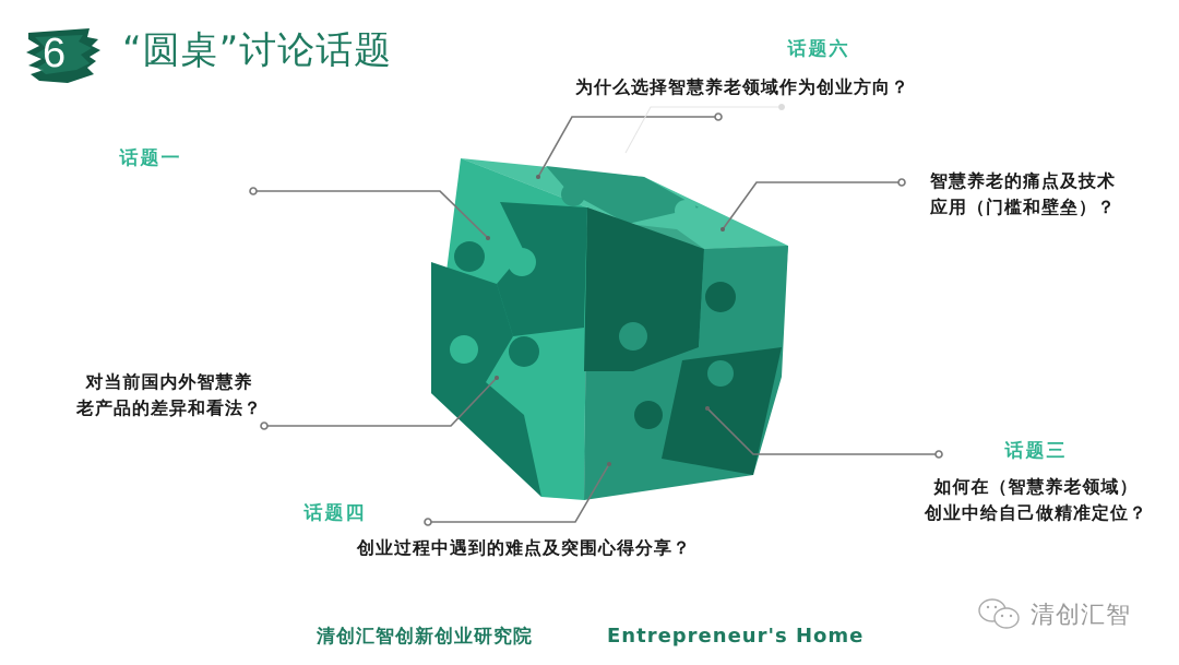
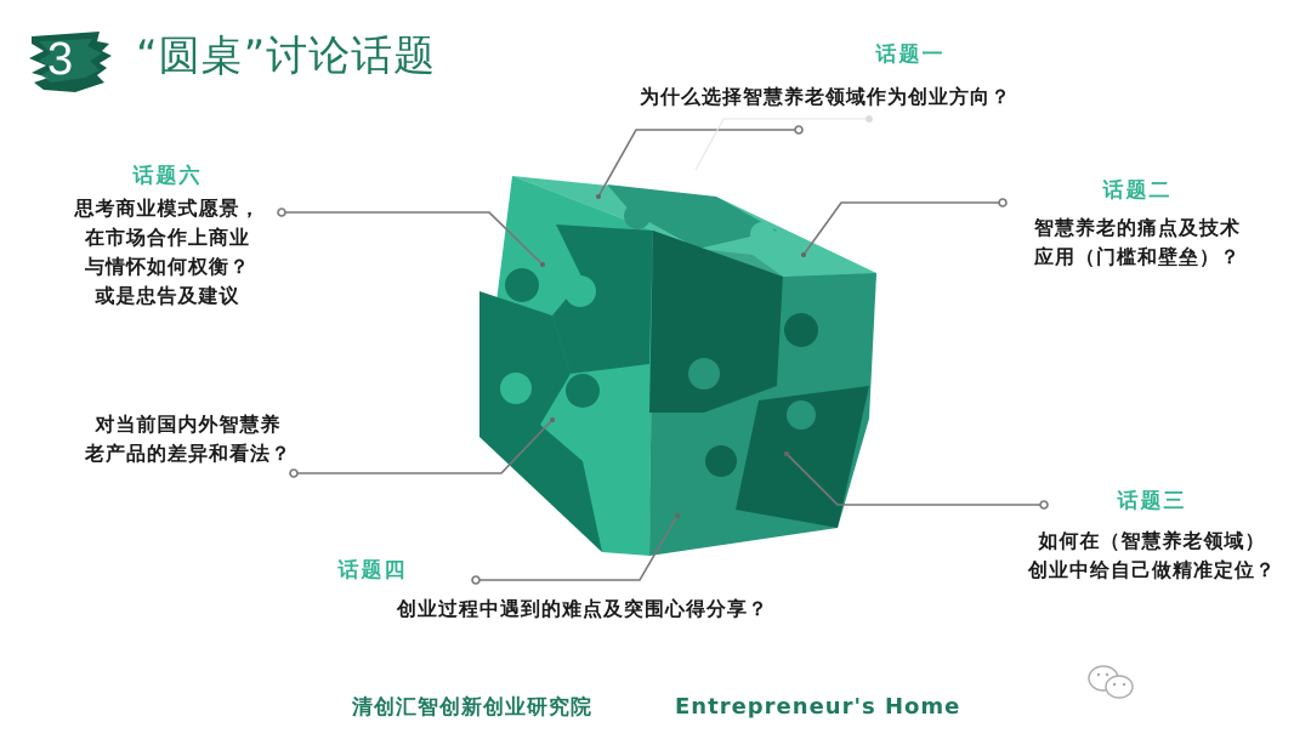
- 6
+ 3
  “圆桌”讨论话题
- 话题六
+ 话题一
  为什么选择智慧养老领域作为创业方向？
+ 话题二
  智慧养老的痛点及技术
  应用（门槛和壁垒）？
  话题三
  如何在（智慧养老领域）
  创业中给自己做精准定位？
  话题四
  创业过程中遇到的难点及突围心得分享？
  对当前国内外智慧养
  老产品的差异和看法？
- 话题一
+ 话题六
+ 思考商业模式愿景，
+ 在市场合作上商业
+ 与情怀如何权衡？
+ 或是忠告及建议
  清创汇智创新创业研究院
  Entrepreneur's Home
- 清创汇智
